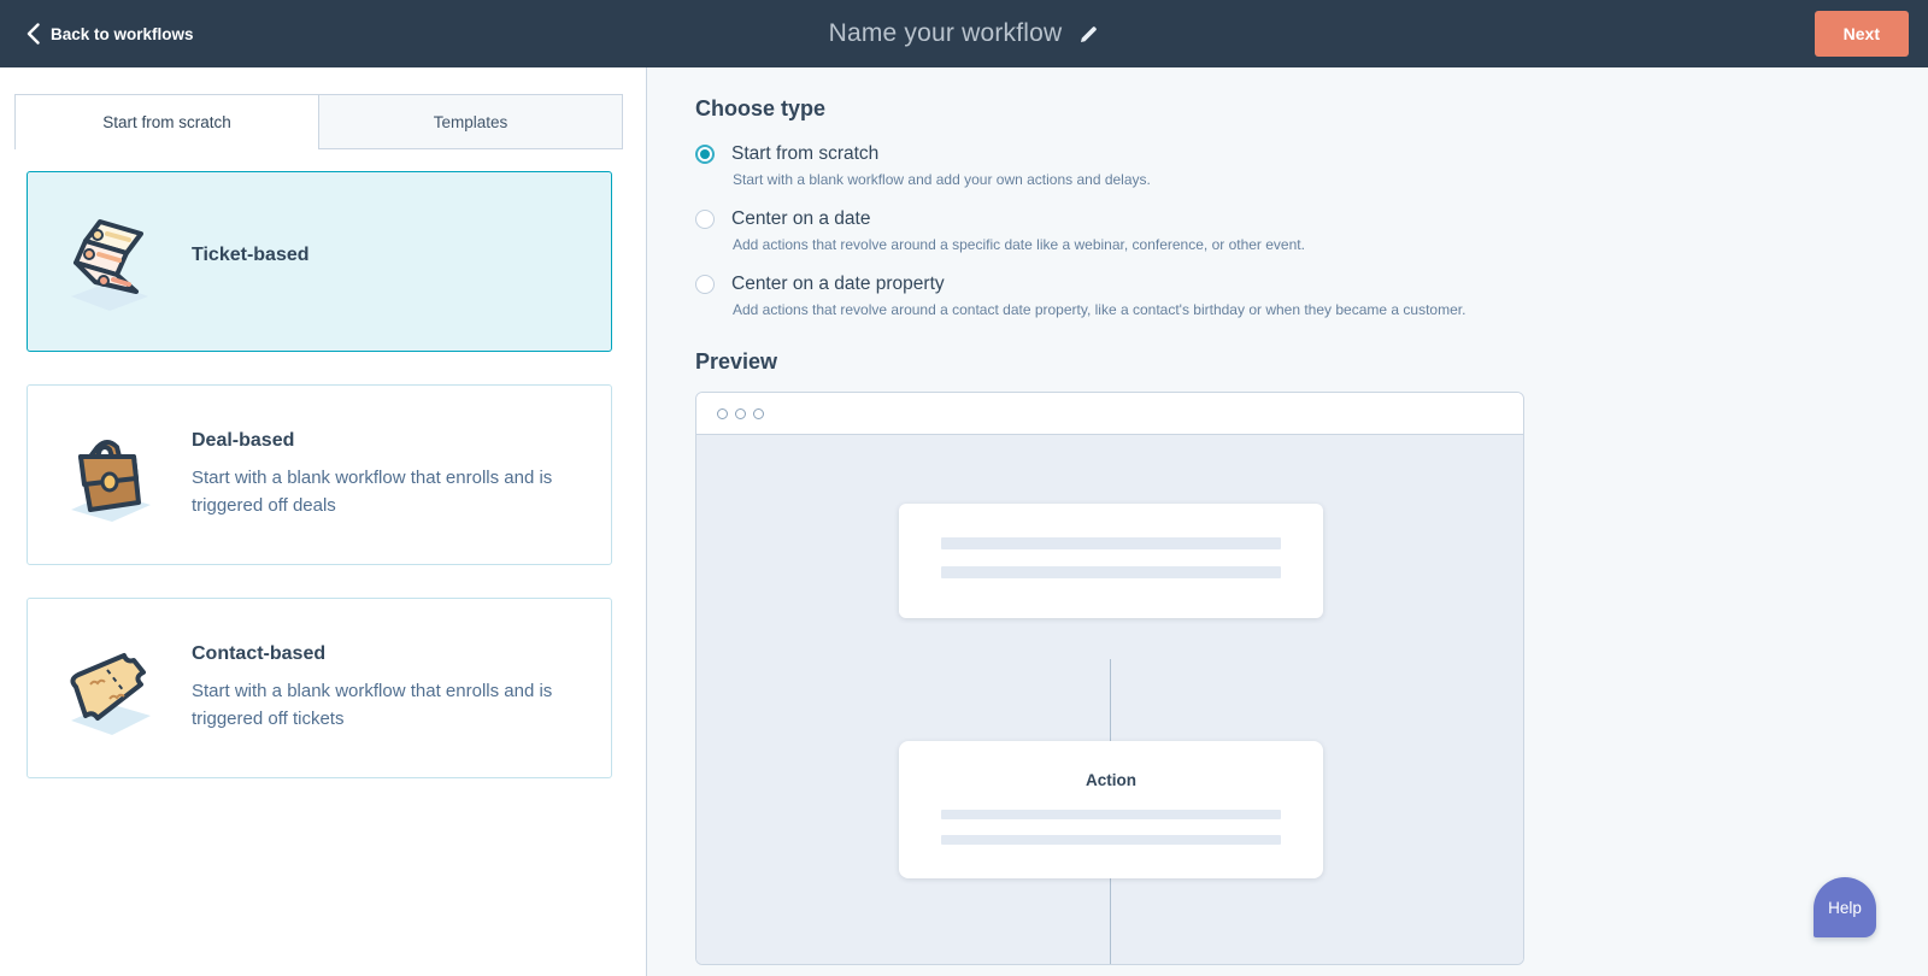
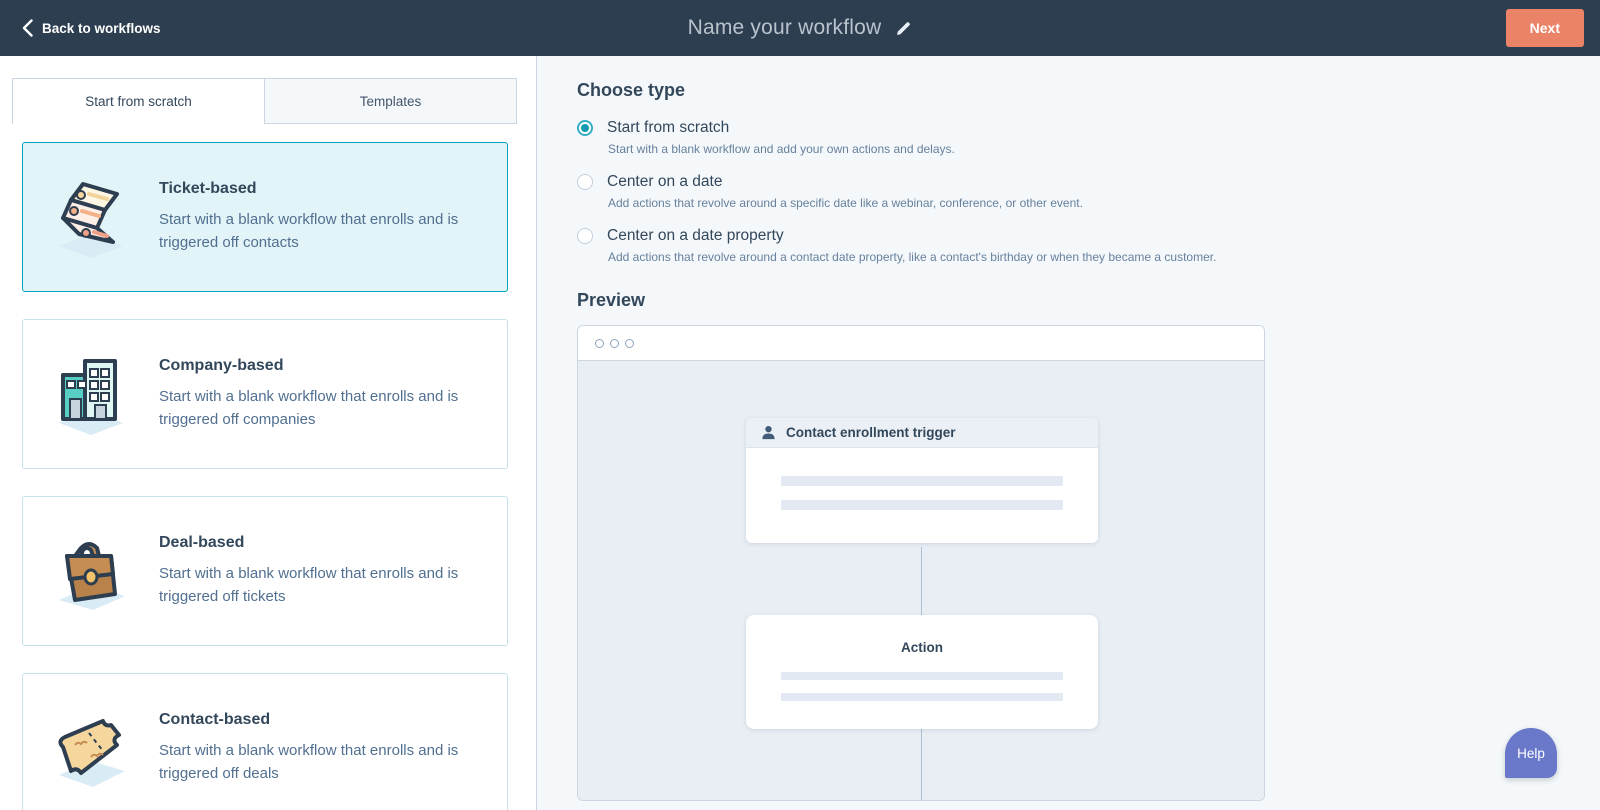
  Back to workflows
  Name your workflow
  Next
  Start from scratch
  Templates
  Ticket-based
+ Start with a blank workflow that enrolls and is triggered off contacts
+ Company-based
+ Start with a blank workflow that enrolls and is triggered off companies
  Deal-based
- Start with a blank workflow that enrolls and is triggered off deals
+ Start with a blank workflow that enrolls and is triggered off tickets
  Contact-based
- Start with a blank workflow that enrolls and is triggered off tickets
+ Start with a blank workflow that enrolls and is triggered off deals
  Choose type
  Start from scratch
  Start with a blank workflow and add your own actions and delays.
  Center on a date
  Add actions that revolve around a specific date like a webinar, conference, or other event.
  Center on a date property
  Add actions that revolve around a contact date property, like a contact's birthday or when they became a customer.
  Preview
+ Contact enrollment trigger
  Action
  Help
